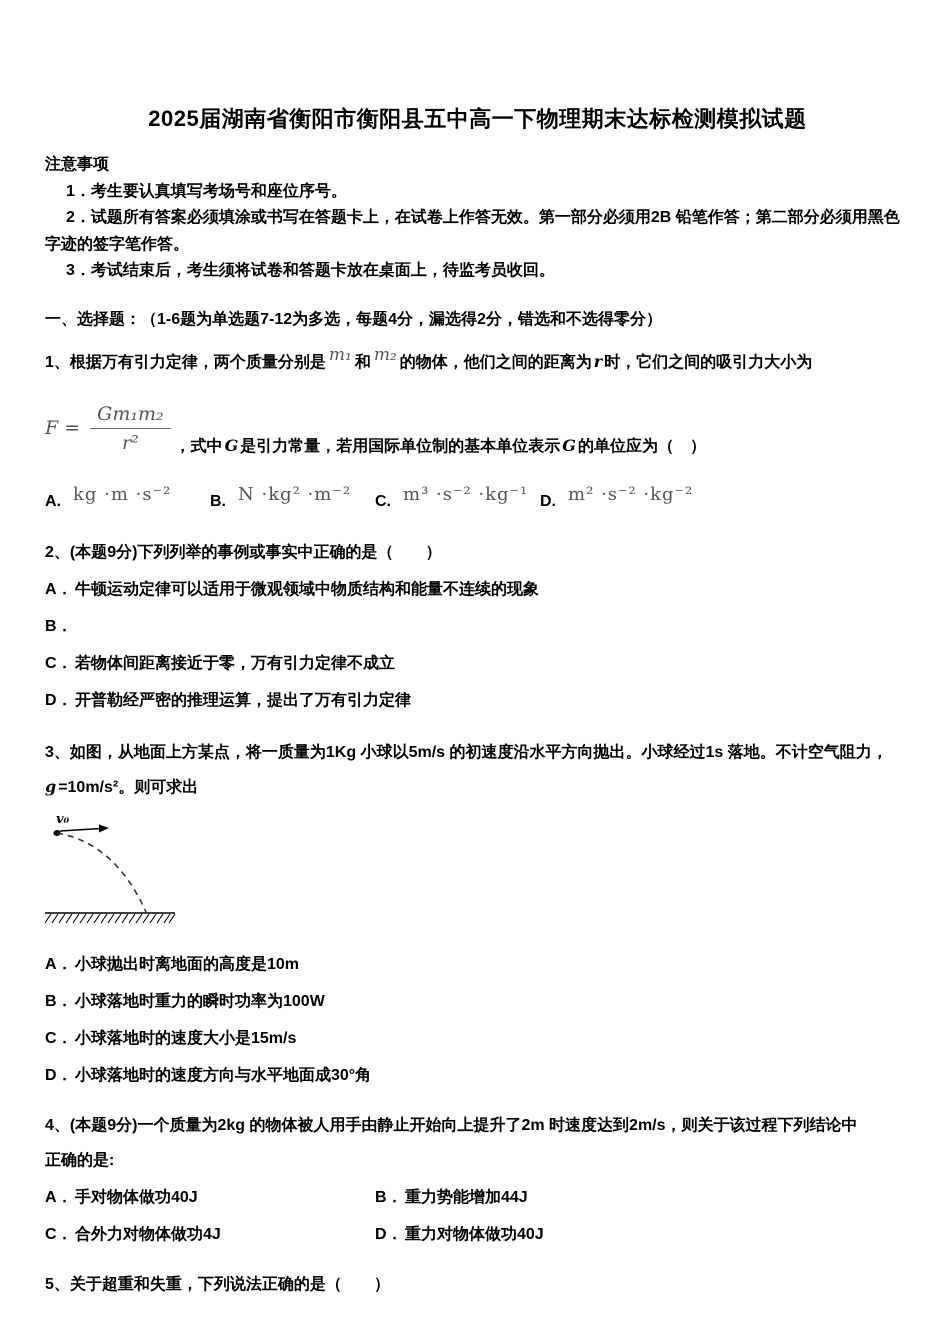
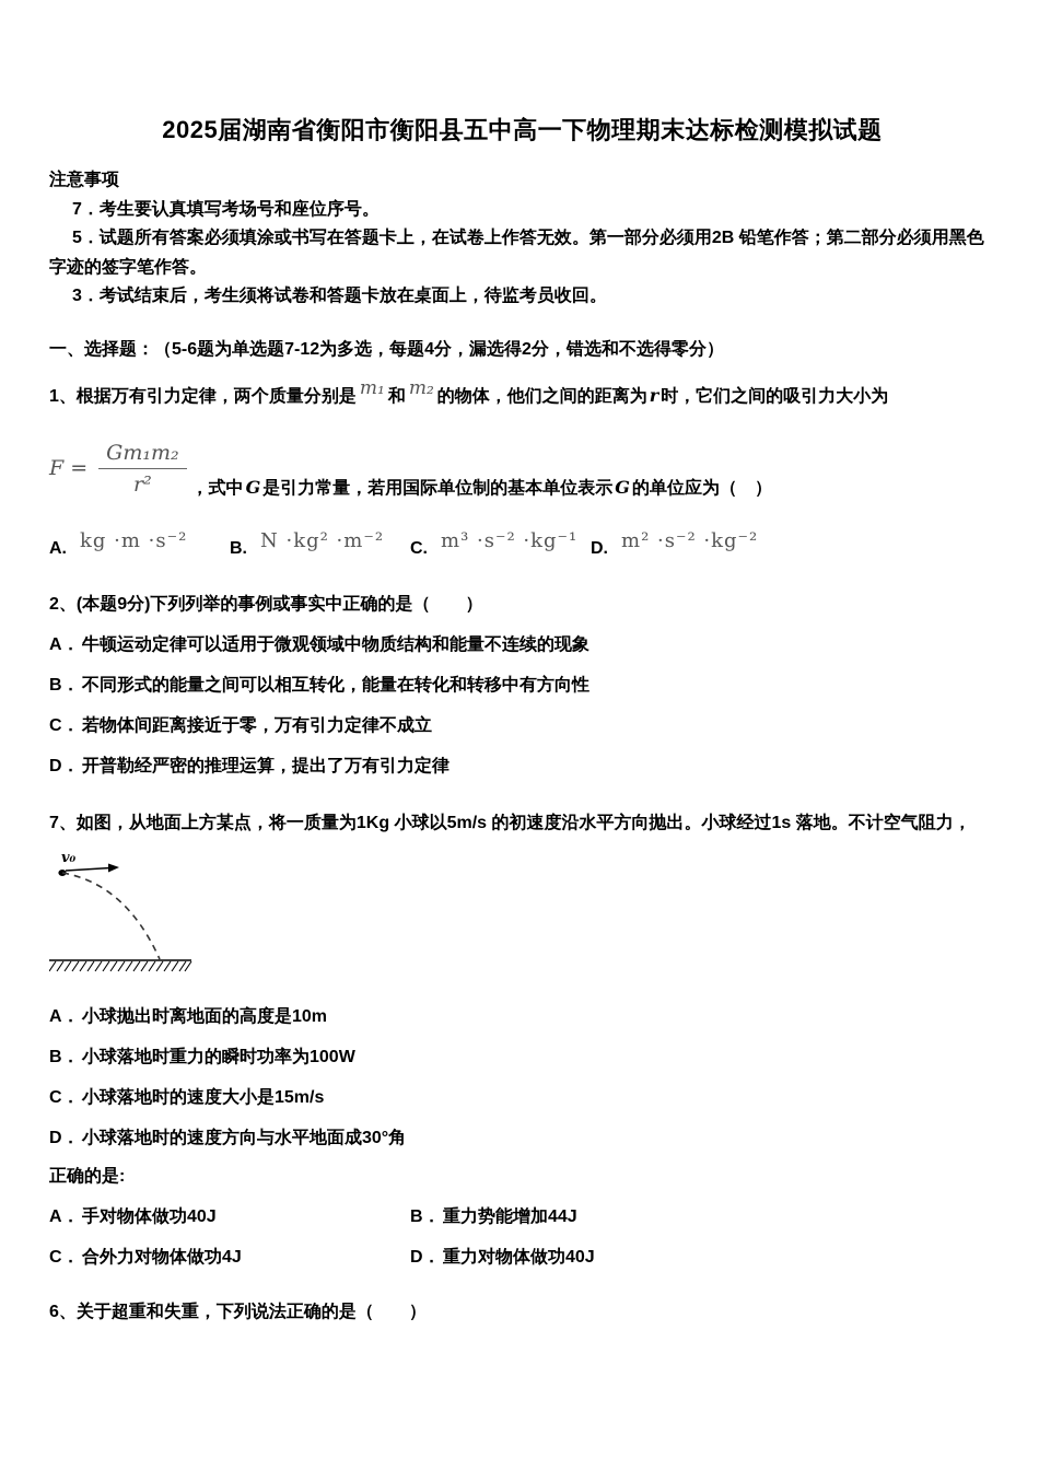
  2025届湖南省衡阳市衡阳县五中高一下物理期末达标检测模拟试题
  注意事项
- 1．考生要认真填写考场号和座位序号。
+ 7．考生要认真填写考场号和座位序号。
- 2．试题所有答案必须填涂或书写在答题卡上，在试卷上作答无效。第一部分必须用2B 铅笔作答；第二部分必须用黑色字迹的签字笔作答。
+ 5．试题所有答案必须填涂或书写在答题卡上，在试卷上作答无效。第一部分必须用2B 铅笔作答；第二部分必须用黑色字迹的签字笔作答。
  3．考试结束后，考生须将试卷和答题卡放在桌面上，待监考员收回。
- 一、选择题：（1-6题为单选题7-12为多选，每题4分，漏选得2分，错选和不选得零分）
+ 一、选择题：（5-6题为单选题7-12为多选，每题4分，漏选得2分，错选和不选得零分）
  1、根据万有引力定律，两个质量分别是 m₁ 和 m₂ 的物体，他们之间的距离为r时，它们之间的吸引力大小为
  F =
  Gm₁m₂
  r²
  ，式中G是引力常量，若用国际单位制的基本单位表示G的单位应为（ ）
  A.
  kg ·m ·s⁻²
  B.
  N ·kg² ·m⁻²
  C.
  m³ ·s⁻² ·kg⁻¹
  D.
  m² ·s⁻² ·kg⁻²
  2、(本题9分)下列列举的事例或事实中正确的是（ ）
  A．
  牛顿运动定律可以适用于微观领域中物质结构和能量不连续的现象
  B．
+ 不同形式的能量之间可以相互转化，能量在转化和转移中有方向性
  C．
  若物体间距离接近于零，万有引力定律不成立
  D．
  开普勒经严密的推理运算，提出了万有引力定律
- 3、如图，从地面上方某点，将一质量为1Kg 小球以5m/s 的初速度沿水平方向抛出。小球经过1s 落地。不计空气阻力，
+ 7、如图，从地面上方某点，将一质量为1Kg 小球以5m/s 的初速度沿水平方向抛出。小球经过1s 落地。不计空气阻力，
- g=10m/s²。则可求出
  v₀
  A．
  小球抛出时离地面的高度是10m
  B．
  小球落地时重力的瞬时功率为100W
  C．
  小球落地时的速度大小是15m/s
  D．
  小球落地时的速度方向与水平地面成30°角
- 4、(本题9分)一个质量为2kg 的物体被人用手由静止开始向上提升了2m 时速度达到2m/s，则关于该过程下列结论中
  正确的是:
  A．
  手对物体做功40J
  B．
  重力势能增加44J
  C．
  合外力对物体做功4J
  D．
  重力对物体做功40J
- 5、关于超重和失重，下列说法正确的是（ ）
+ 6、关于超重和失重，下列说法正确的是（ ）
